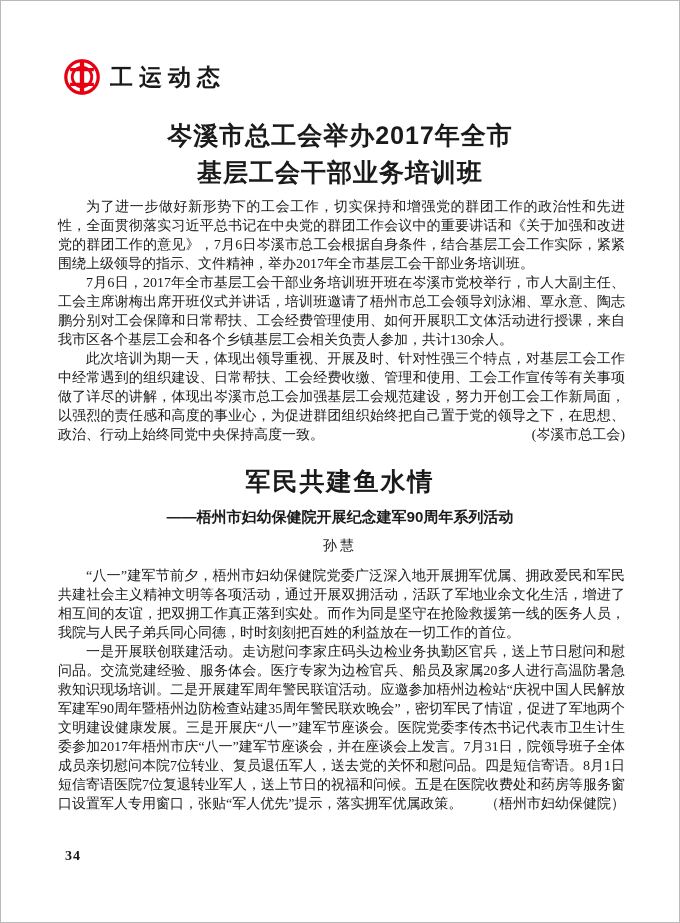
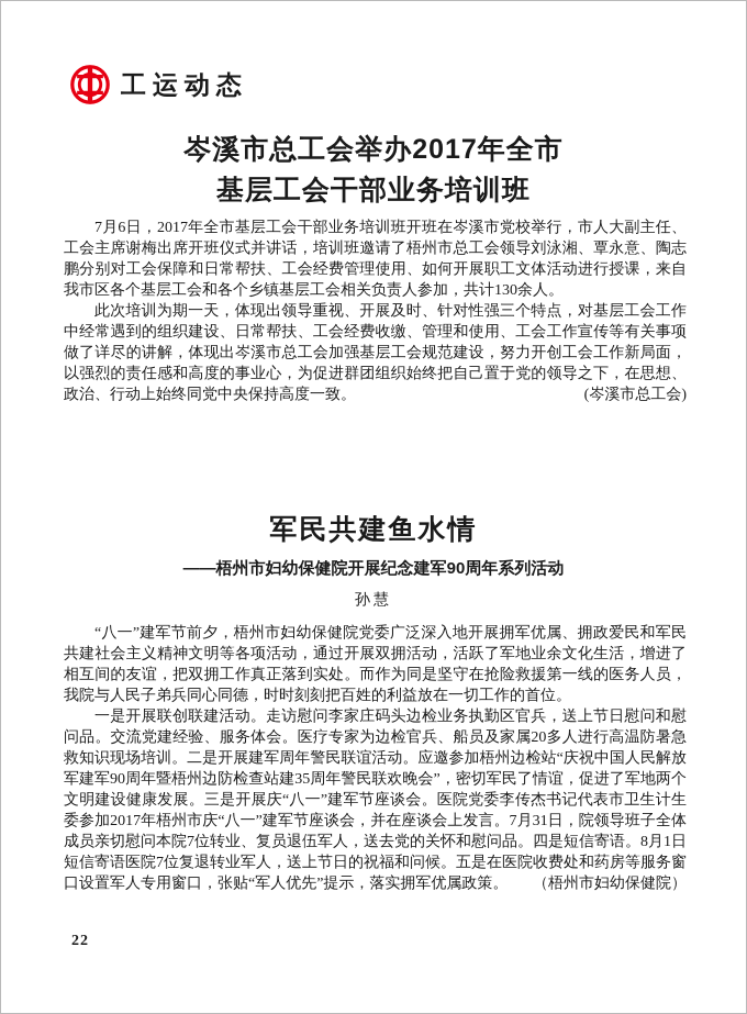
  工运动态
  岑溪市总工会举办2017年全市
  基层工会干部业务培训班
- 为了进一步做好新形势下的工会工作，切实保持和增强党的群团工作的政治性和先进性，全面贯彻落实习近平总书记在中央党的群团工作会议中的重要讲话和《关于加强和改进党的群团工作的意见》，7月6日岑溪市总工会根据自身条件，结合基层工会工作实际，紧紧围绕上级领导的指示、文件精神，举办2017年全市基层工会干部业务培训班。
  7月6日，2017年全市基层工会干部业务培训班开班在岑溪市党校举行，市人大副主任、工会主席谢梅出席开班仪式并讲话，培训班邀请了梧州市总工会领导刘泳湘、覃永意、陶志鹏分别对工会保障和日常帮扶、工会经费管理使用、如何开展职工文体活动进行授课，来自我市区各个基层工会和各个乡镇基层工会相关负责人参加，共计130余人。
  此次培训为期一天，体现出领导重视、开展及时、针对性强三个特点，对基层工会工作中经常遇到的组织建设、日常帮扶、工会经费收缴、管理和使用、工会工作宣传等有关事项做了详尽的讲解，体现出岑溪市总工会加强基层工会规范建设，努力开创工会工作新局面，以强烈的责任感和高度的事业心，为促进群团组织始终把自己置于党的领导之下，在思想、政治、行动上始终同党中央保持高度一致。
  (岑溪市总工会)
  军民共建鱼水情
  ——梧州市妇幼保健院开展纪念建军90周年系列活动
  孙慧
  “八一”建军节前夕，梧州市妇幼保健院党委广泛深入地开展拥军优属、拥政爱民和军民共建社会主义精神文明等各项活动，通过开展双拥活动，活跃了军地业余文化生活，增进了相互间的友谊，把双拥工作真正落到实处。而作为同是坚守在抢险救援第一线的医务人员，我院与人民子弟兵同心同德，时时刻刻把百姓的利益放在一切工作的首位。
  一是开展联创联建活动。走访慰问李家庄码头边检业务执勤区官兵，送上节日慰问和慰问品。交流党建经验、服务体会。医疗专家为边检官兵、船员及家属20多人进行高温防暑急救知识现场培训。二是开展建军周年警民联谊活动。应邀参加梧州边检站“庆祝中国人民解放军建军90周年暨梧州边防检查站建35周年警民联欢晚会”，密切军民了情谊，促进了军地两个文明建设健康发展。三是开展庆“八一”建军节座谈会。医院党委李传杰书记代表市卫生计生委参加2017年梧州市庆“八一”建军节座谈会，并在座谈会上发言。7月31日，院领导班子全体成员亲切慰问本院7位转业、复员退伍军人，送去党的关怀和慰问品。四是短信寄语。8月1日短信寄语医院7位复退转业军人，送上节日的祝福和问候。五是在医院收费处和药房等服务窗口设置军人专用窗口，张贴“军人优先”提示，落实拥军优属政策。
  （梧州市妇幼保健院）
- 34
+ 22
